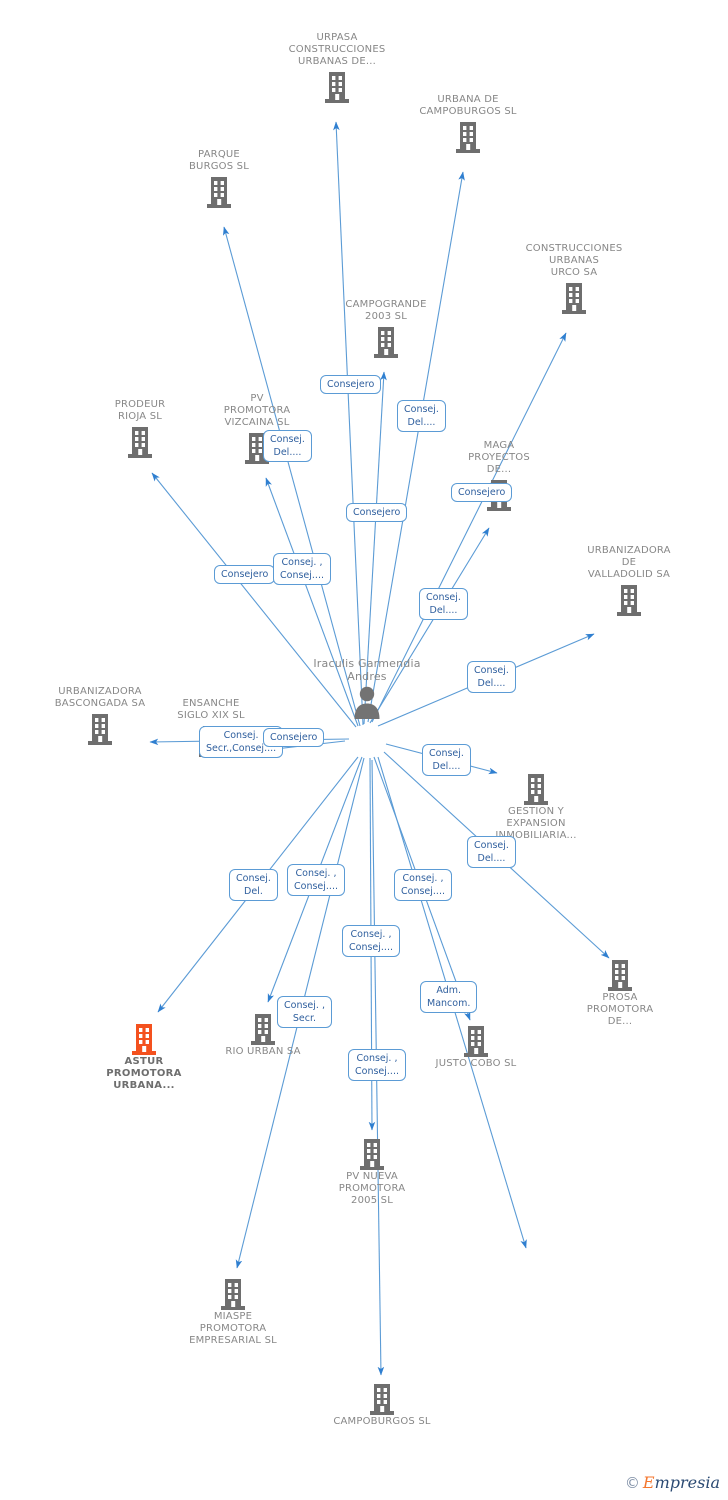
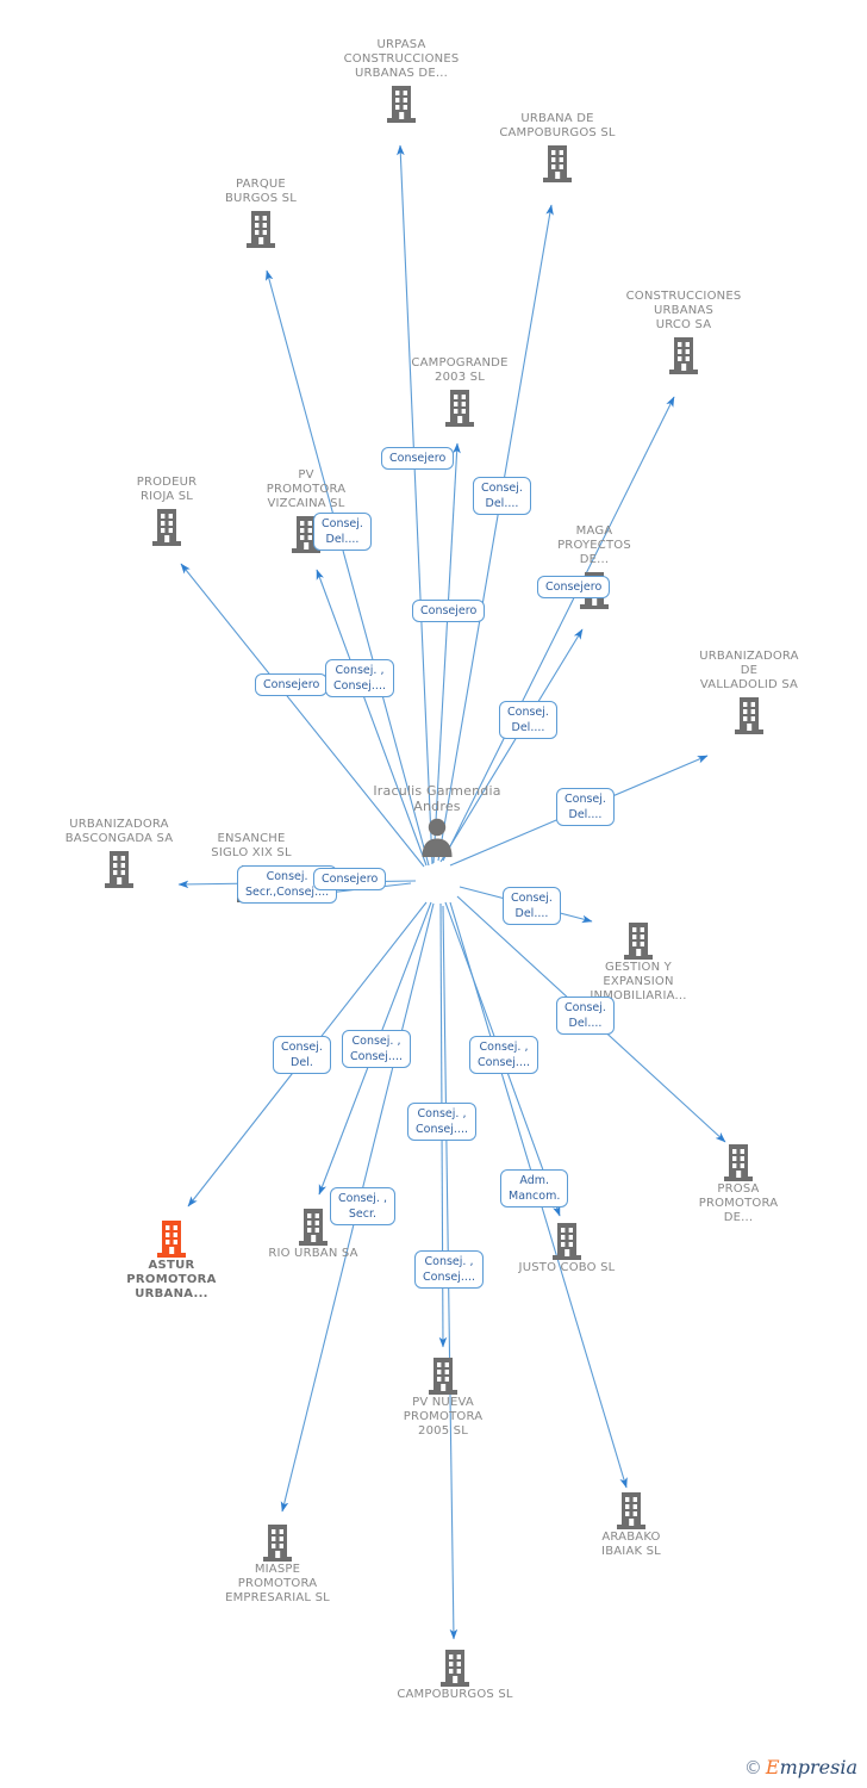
  URPASA
  CONSTRUCCIONES
  URBANAS DE...
  URBANA DE
  CAMPOBURGOS SL
  PARQUE
  BURGOS SL
  CONSTRUCCIONES
  URBANAS
  URCO SA
  CAMPOGRANDE
  2003 SL
  PRODEUR
  RIOJA SL
  PV
  PROMOTORA
  VIZCAINA SL
  MAGA
  PROYECTOS
  DE...
  URBANIZADORA
  DE
  VALLADOLID SA
  URBANIZADORA
  BASCONGADA SA
  ENSANCHE
  SIGLO XIX SL
  Iraculis Garmendia Andres
  GESTION Y
  EXPANSION
  OBILIARIA...
  PROSA
  PROMOTORA
  DE...
  ASTUR
  PROMOTORA
  URBANA...
  RIO URBAN SA
  JUSTO COBO SL
  PV NUEVA
  PROMOTORA
  2005 SL
+ ARABAKO
+ IBAIAK SL
  MIASPE
  PROMOTORA
  EMPRESARIAL SL
  CAMPOBURGOS SL
  Consejero
  Consej.
  Del....
  Consej.
  Del....
  Consejero
  Consejero
  Consejero
  Consej. ,
  Consej....
  Consej.
  Del....
  Consej.
  Del....
  Consej.
  Secr.,Consej....
  Consejero
  Consej.
  Del....
  Consej.
  Del....
  Consej.
  Del.
  Consej. ,
  Consej....
  Consej. ,
  Consej....
  Consej. ,
  Consej....
  Adm.
  Mancom.
  Consej. ,
  Secr.
  Consej. ,
  Consej....
  ©
  Empresia
